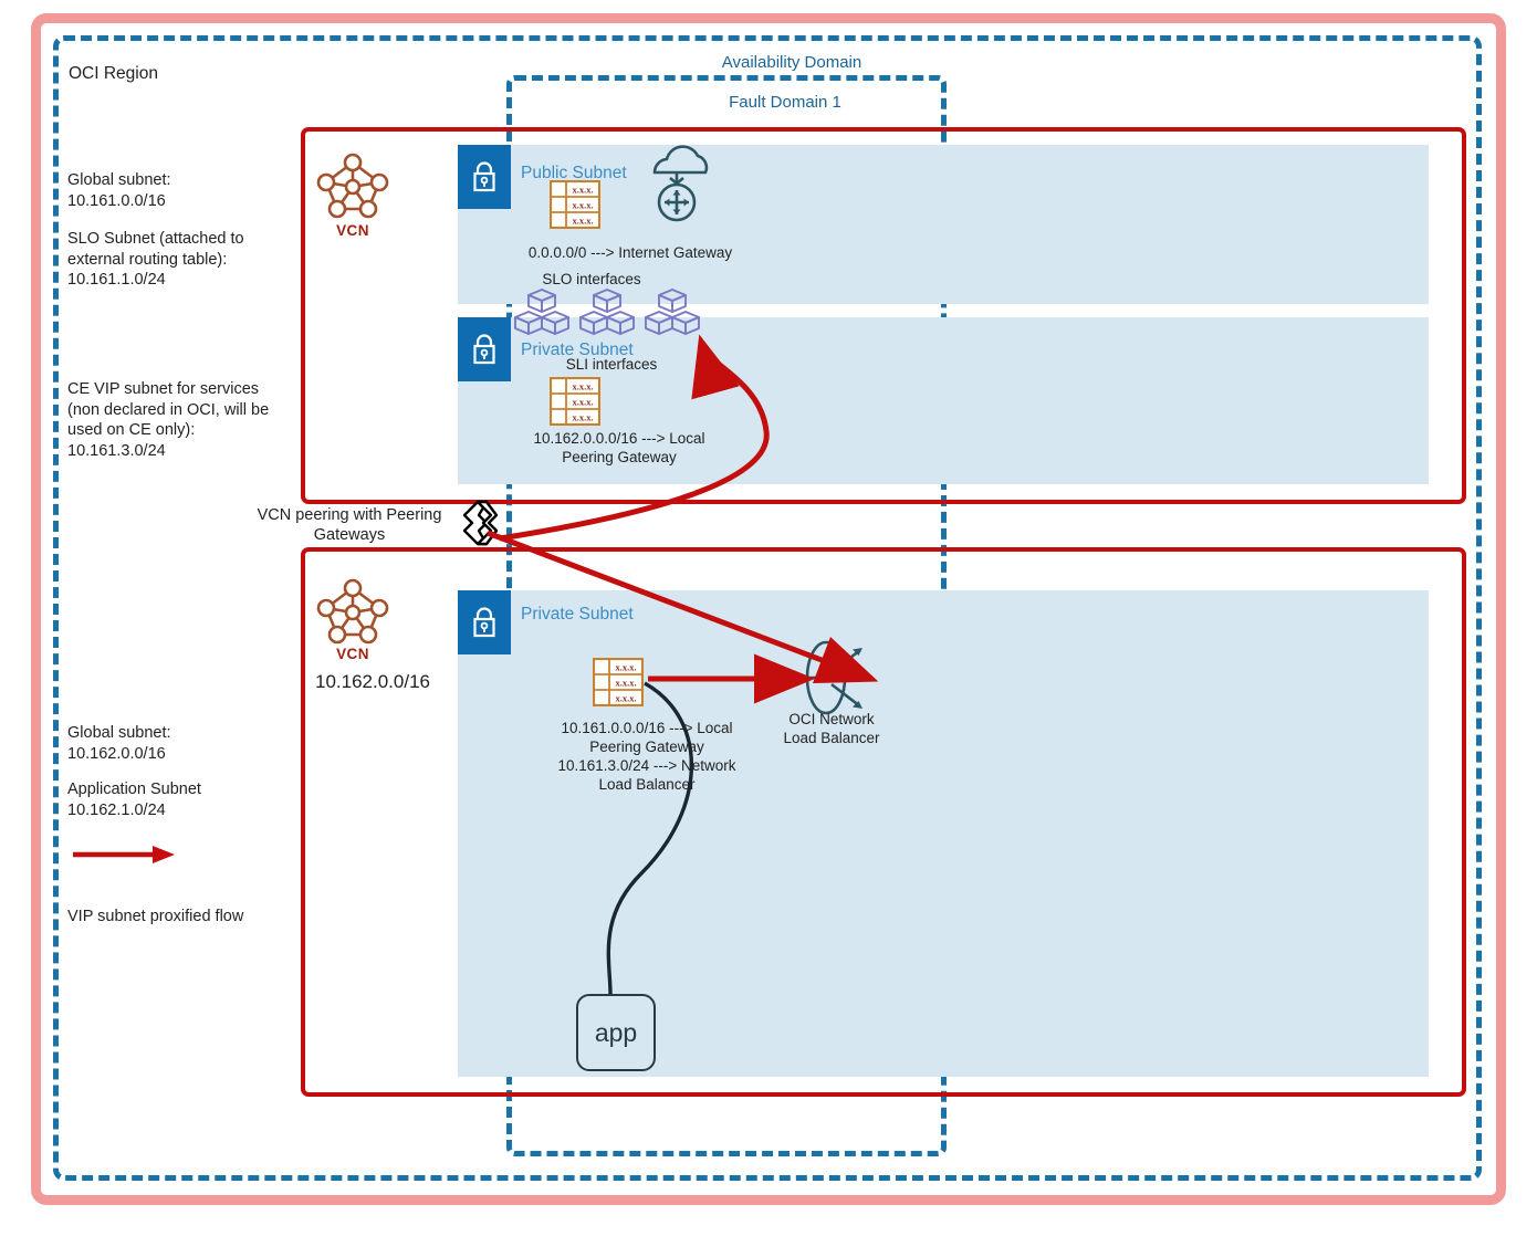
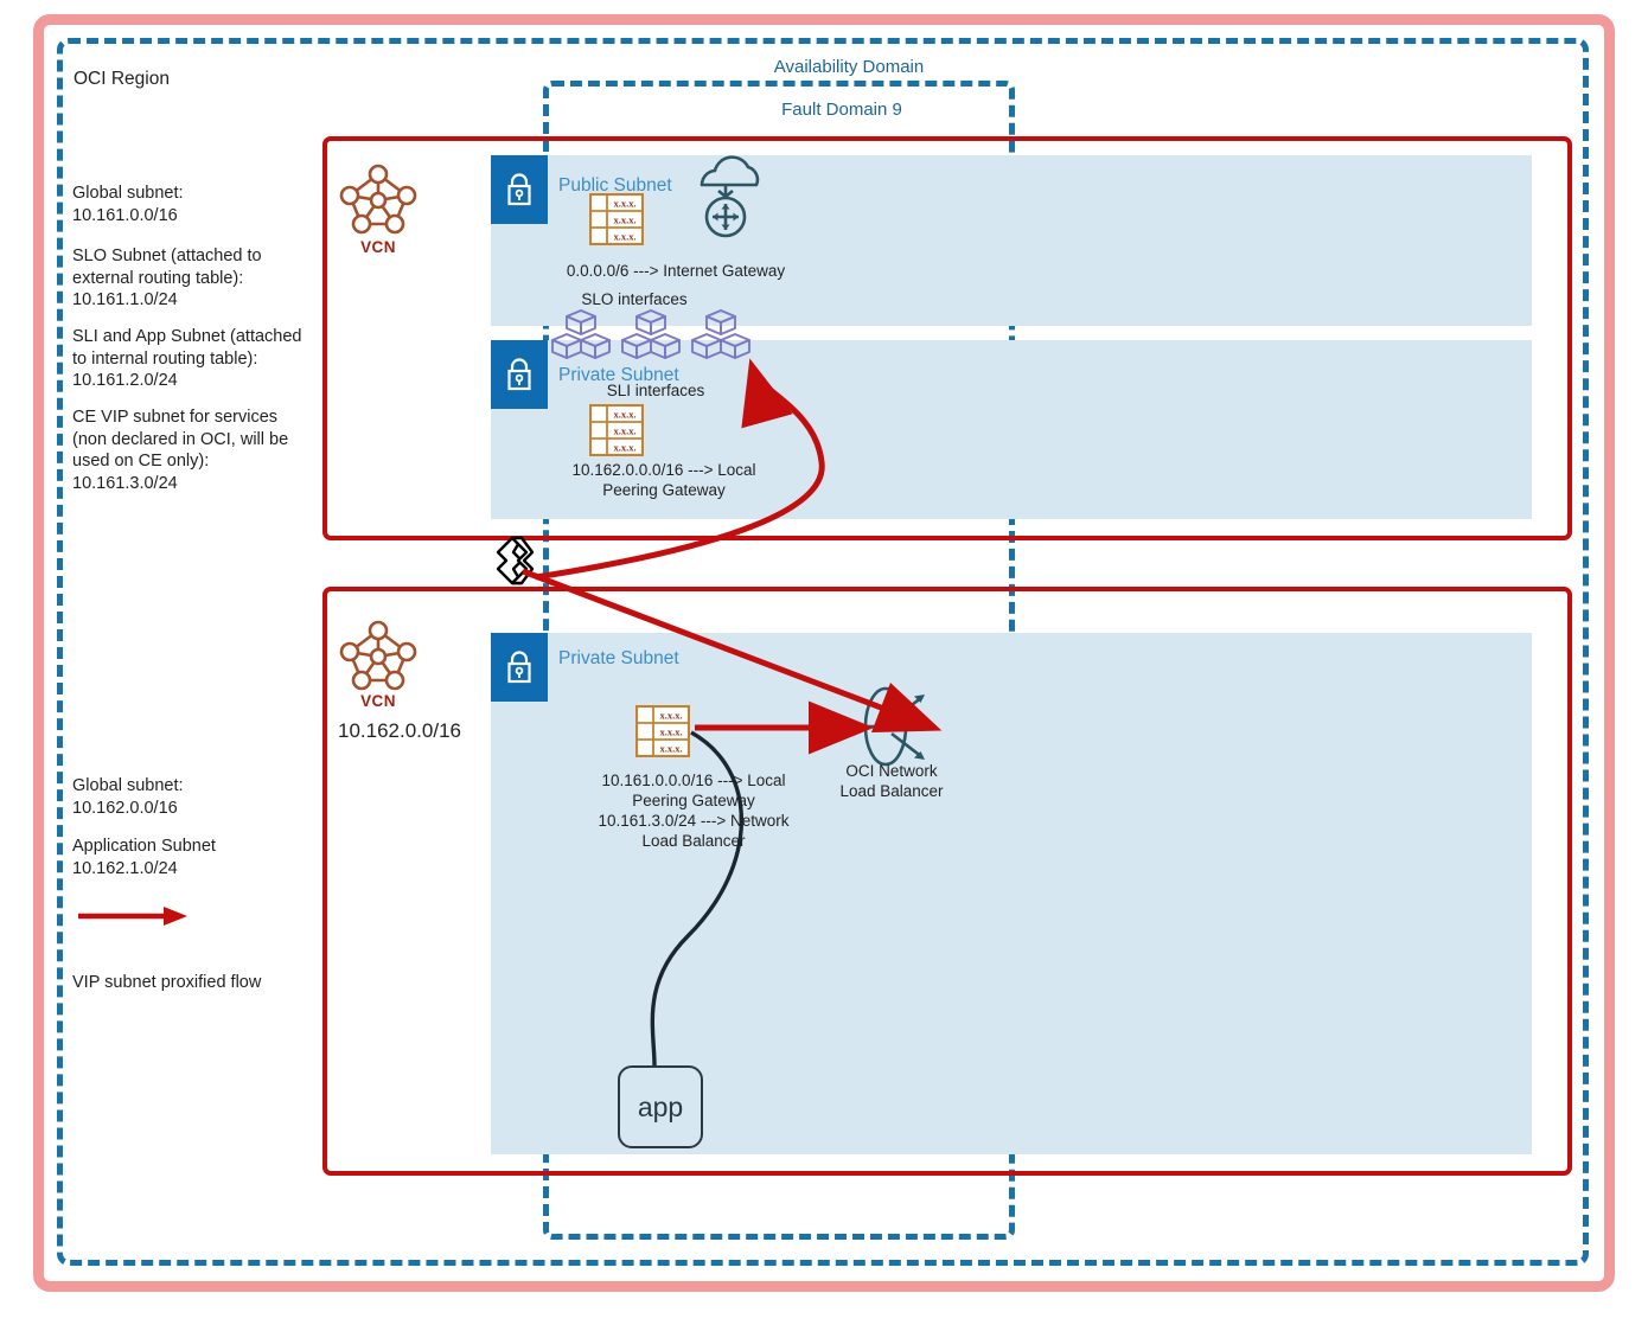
  OCI Region
  Availability Domain
- Fault Domain 1
+ Fault Domain 9
  Public Subnet
  Private Subnet
  Private Subnet
  VCN
  VCN
  10.162.0.0/16
  x.x.x.
  x.x.x.
  x.x.x.
  x.x.x.
  x.x.x.
  x.x.x.
  x.x.x.
  x.x.x.
  x.x.x.
- 0.0.0.0/0 ---> Internet Gateway
+ 0.0.0.0/6 ---> Internet Gateway
  SLO interfaces
  SLI interfaces
  10.162.0.0.0/16 ---> Local
  Peering Gateway
  10.161.0.0.0/16 ---> Local
  Peering Gateway
  10.161.3.0/24 ---> Network
  Load Balancer
  OCI Network
  Load Balancer
- VCN peering with Peering
- Gateways
  app
  Global subnet:
  10.161.0.0/16
  SLO Subnet (attached to
  external routing table):
  10.161.1.0/24
+ SLI and App Subnet (attached
+ to internal routing table):
+ 10.161.2.0/24
  CE VIP subnet for services
  (non declared in OCI, will be
  used on CE only):
  10.161.3.0/24
  Global subnet:
  10.162.0.0/16
  Application Subnet
  10.162.1.0/24
  VIP subnet proxified flow
